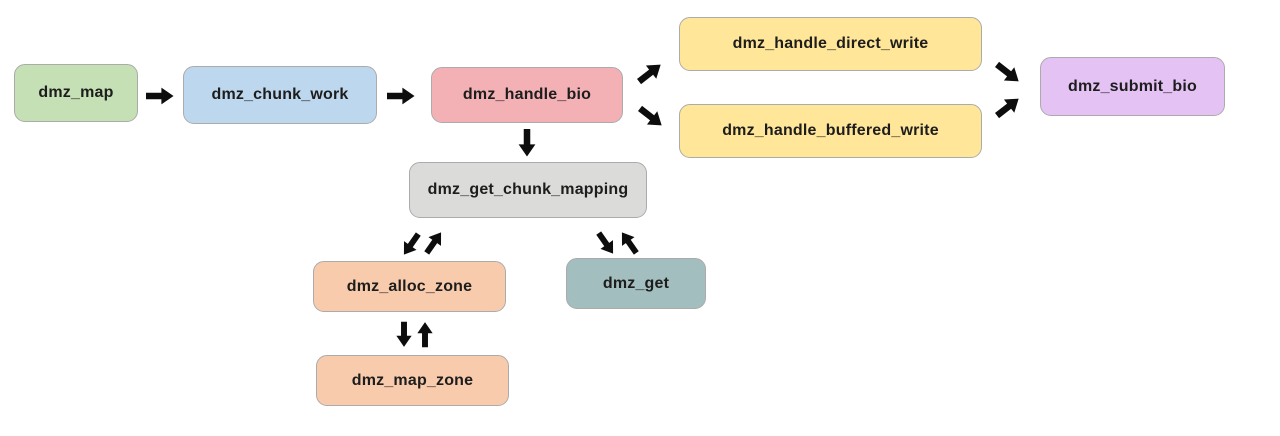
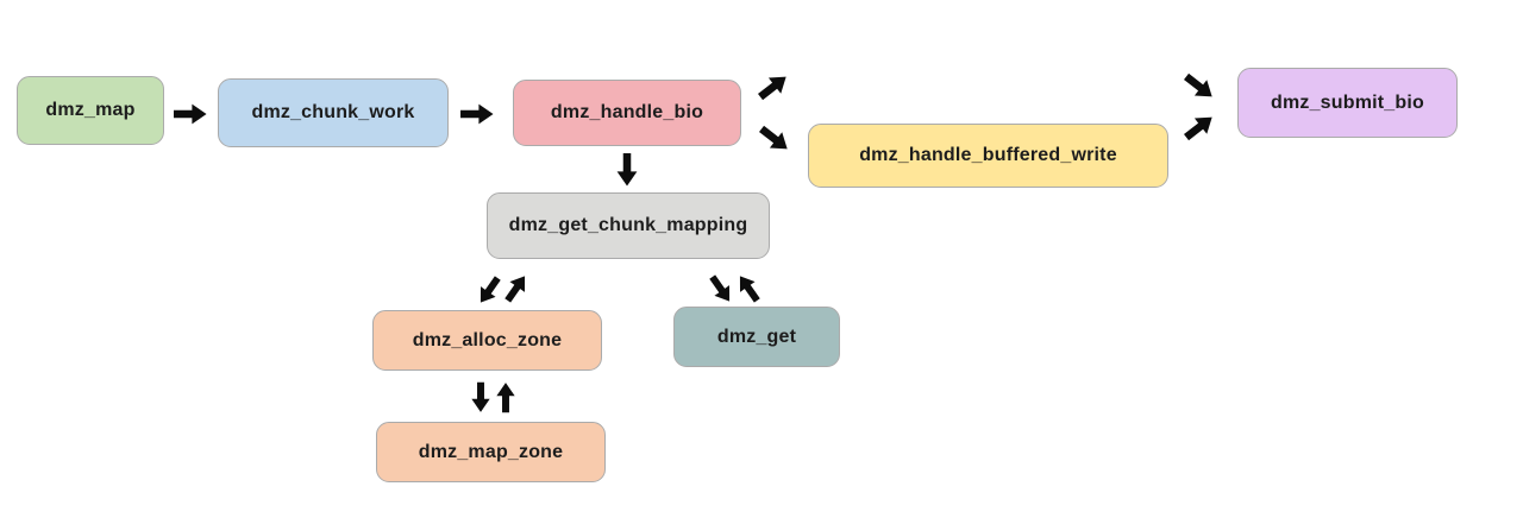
  dmz_map
  dmz_chunk_work
  dmz_handle_bio
- dmz_handle_direct_write
  dmz_handle_buffered_write
  dmz_submit_bio
  dmz_get_chunk_mapping
  dmz_alloc_zone
  dmz_get
  dmz_map_zone
